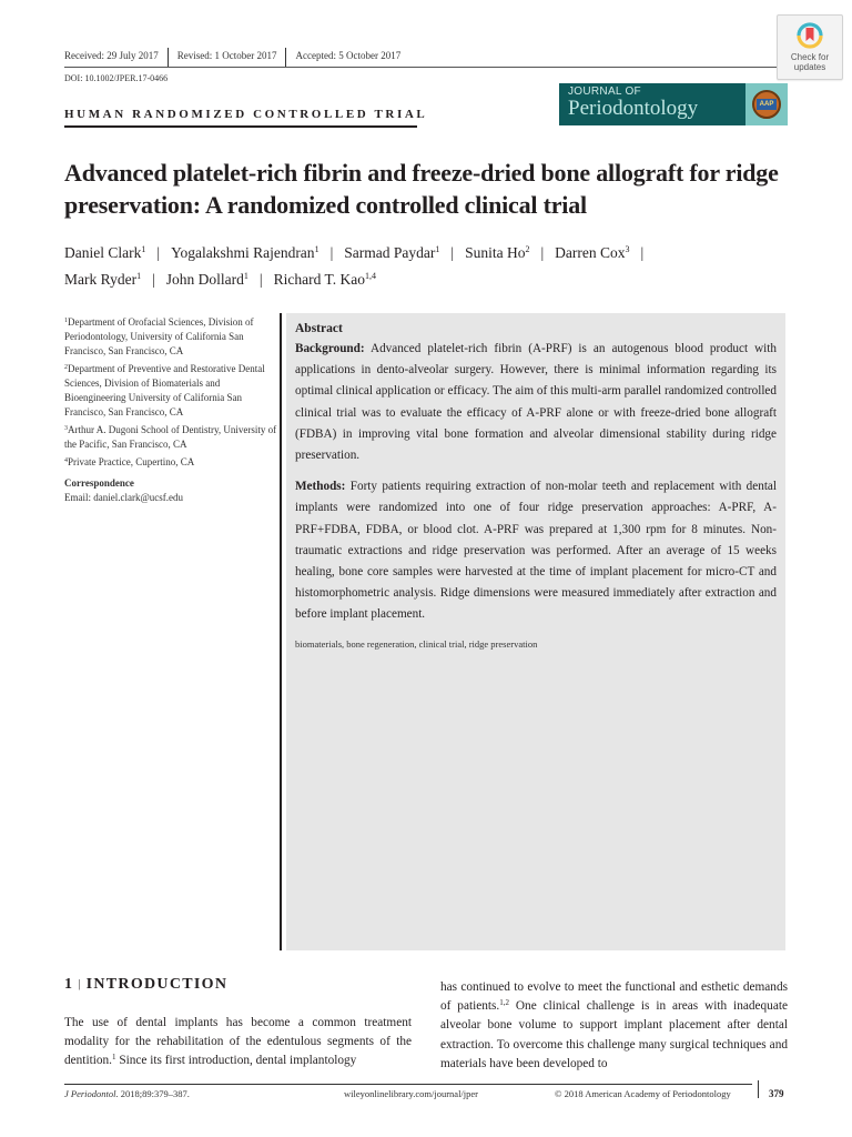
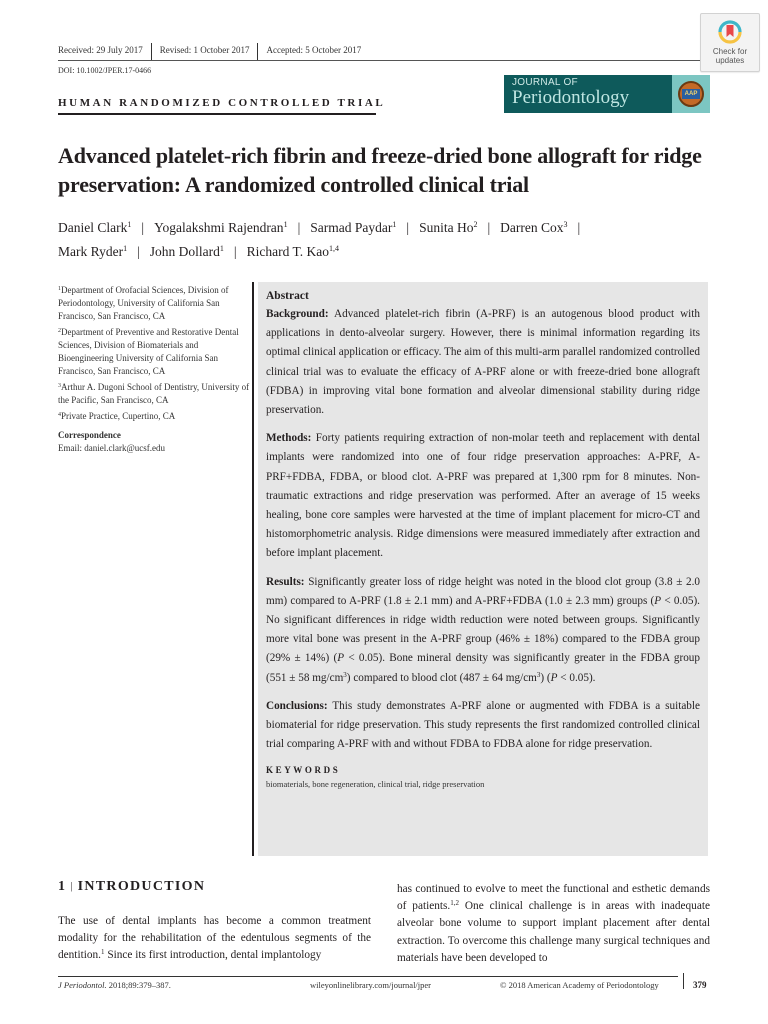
  Received: 29 July 2017
  Revised: 1 October 2017
  Accepted: 5 October 2017
  DOI: 10.1002/JPER.17-0466
  HUMAN RANDOMIZED CONTROLLED TRIAL
  JOURNAL OF
  Periodontology
  Check for
  updates
  Advanced platelet-rich fibrin and freeze-dried bone allograft for ridge preservation: A randomized controlled clinical trial
  Daniel Clark1 | Yogalakshmi Rajendran1 | Sarmad Paydar1 | Sunita Ho2 | Darren Cox3 |
  Mark Ryder1 | John Dollard1 | Richard T. Kao1,4
  Department of Orofacial Sciences, Division of Periodontology, University of California San Francisco, San Francisco, CA
  Department of Preventive and Restorative Dental Sciences, Division of Biomaterials and Bioengineering University of California San Francisco, San Francisco, CA
  Arthur A. Dugoni School of Dentistry, University of the Pacific, San Francisco, CA
  Private Practice, Cupertino, CA
  Correspondence
  Email: daniel.clark@ucsf.edu
  Abstract
  Background: Advanced platelet-rich fibrin (A-PRF) is an autogenous blood product with applications in dento-alveolar surgery. However, there is minimal information regarding its optimal clinical application or efficacy. The aim of this multi-arm parallel randomized controlled clinical trial was to evaluate the efficacy of A-PRF alone or with freeze-dried bone allograft (FDBA) in improving vital bone formation and alveolar dimensional stability during ridge preservation.
  Methods: Forty patients requiring extraction of non-molar teeth and replacement with dental implants were randomized into one of four ridge preservation approaches: A-PRF, A-PRF+FDBA, FDBA, or blood clot. A-PRF was prepared at 1,300 rpm for 8 minutes. Non-traumatic extractions and ridge preservation was performed. After an average of 15 weeks healing, bone core samples were harvested at the time of implant placement for micro-CT and histomorphometric analysis. Ridge dimensions were measured immediately after extraction and before implant placement.
+ Results: Significantly greater loss of ridge height was noted in the blood clot group (3.8 ± 2.0 mm) compared to A-PRF (1.8 ± 2.1 mm) and A-PRF+FDBA (1.0 ± 2.3 mm) groups (P < 0.05). No significant differences in ridge width reduction were noted between groups. Significantly more vital bone was present in the A-PRF group (46% ± 18%) compared to the FDBA group (29% ± 14%) (P < 0.05). Bone mineral density was significantly greater in the FDBA group (551 ± 58 mg/cm3) compared to blood clot (487 ± 64 mg/cm3) (P < 0.05).
+ Conclusions: This study demonstrates A-PRF alone or augmented with FDBA is a suitable biomaterial for ridge preservation. This study represents the first randomized controlled clinical trial comparing A-PRF with and without FDBA to FDBA alone for ridge preservation.
+ KEYWORDS
  biomaterials, bone regeneration, clinical trial, ridge preservation
  1 | INTRODUCTION
  The use of dental implants has become a common treatment modality for the rehabilitation of the edentulous segments of the dentition.1 Since its first introduction, dental implantology
  has continued to evolve to meet the functional and esthetic demands of patients.1,2 One clinical challenge is in areas with inadequate alveolar bone volume to support implant placement after dental extraction. To overcome this challenge many surgical techniques and materials have been developed to
  J Periodontol. 2018;89:379–387.
  wileyonlinelibrary.com/journal/jper
  © 2018 American Academy of Periodontology
  379
